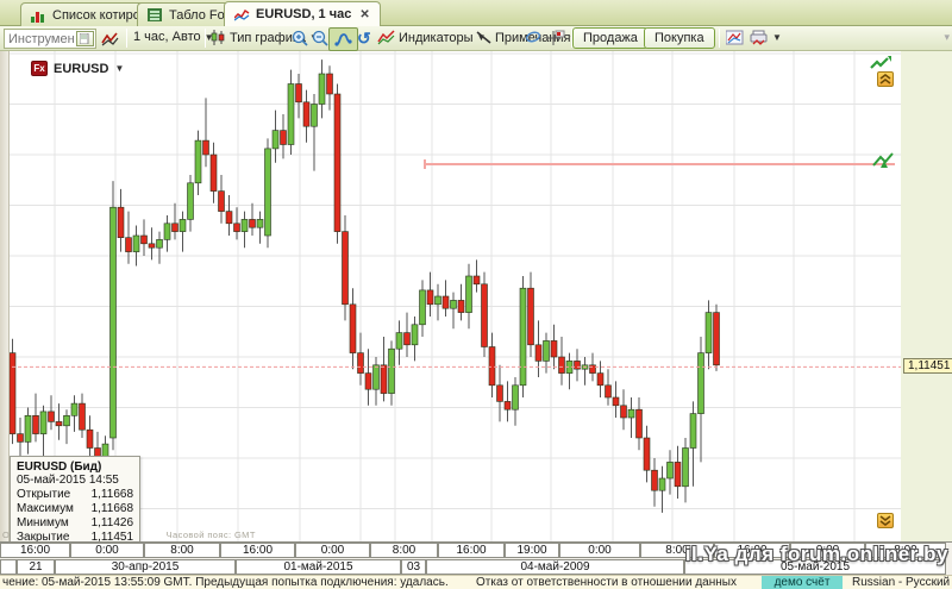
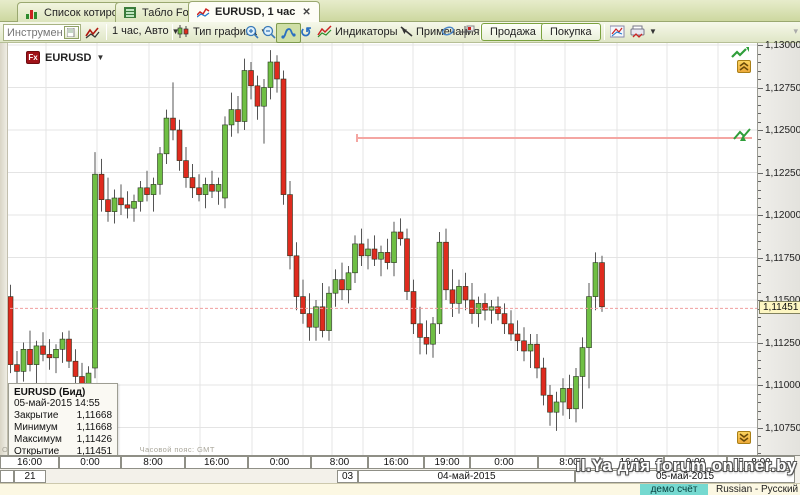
  Список котир
  Табло Fo
  EURUSD, 1 час
  ✕
  Инструмен
  1 час, Авто
  ▼
  Тип графи
  ↺
  Индикаторы
  ▼
  Примечая
  Продажа
  Покупка
  ▼
  ▾
  Fx
  EURUSD
  ▼
  EURUSD (Бид)
  05-май-2015 14:55
- Открытие
+ Закрытие
  1,11668
- Максимум
+ Минимум
  1,11668
- Минимум
+ Максимум
  1,11426
- Закрытие
+ Открытие
  1,11451
  Часовой пояс: GMT
+ 1,13000
+ 1,12750
+ 1,12500
+ 1,12250
+ 1,12000
+ 1,11750
+ 1,11250
+ 1,11000
+ 1,10750
  1,11451
  16:00
  0:00
  8:00
  16:00
  0:00
  8:00
  16:00
  19:00
  0:00
  8:00
  16:00
  0:00
  8:00
  21
- 30-апр-2015
- 01-май-2015
  03
- 04-май-2009
+ 04-май-2015
  05-май-2015
- чение: 05-май-2015 13:55:09 GMT. Предыдущая попытка подключения: удалась.
- Отказ от ответственности в отношении данных
  демо счёт
  Russian - Русский
  il.Ya для forum.onliner.by
